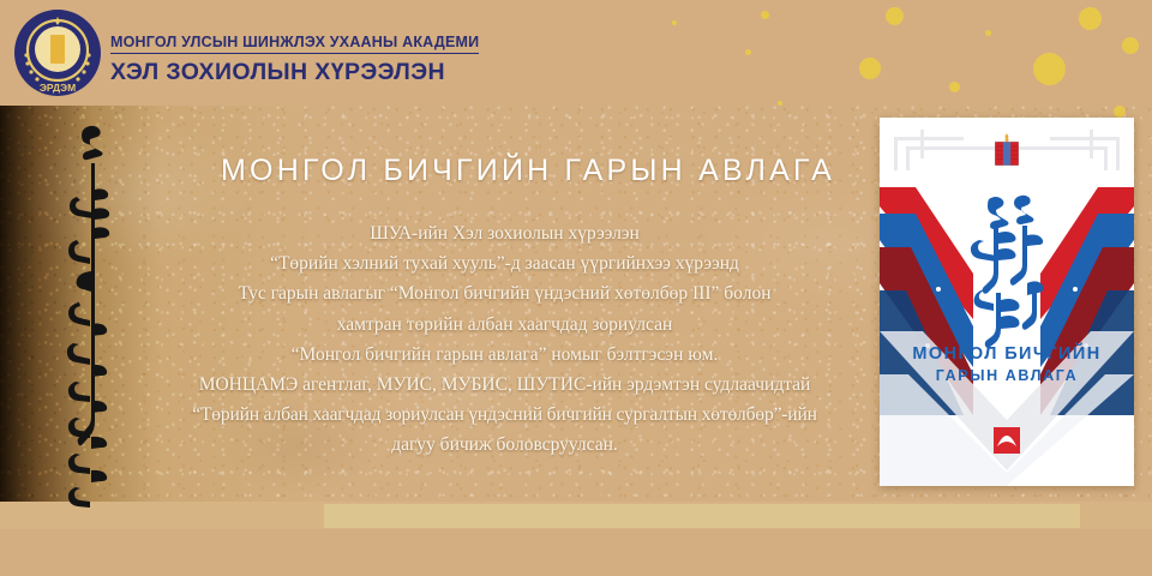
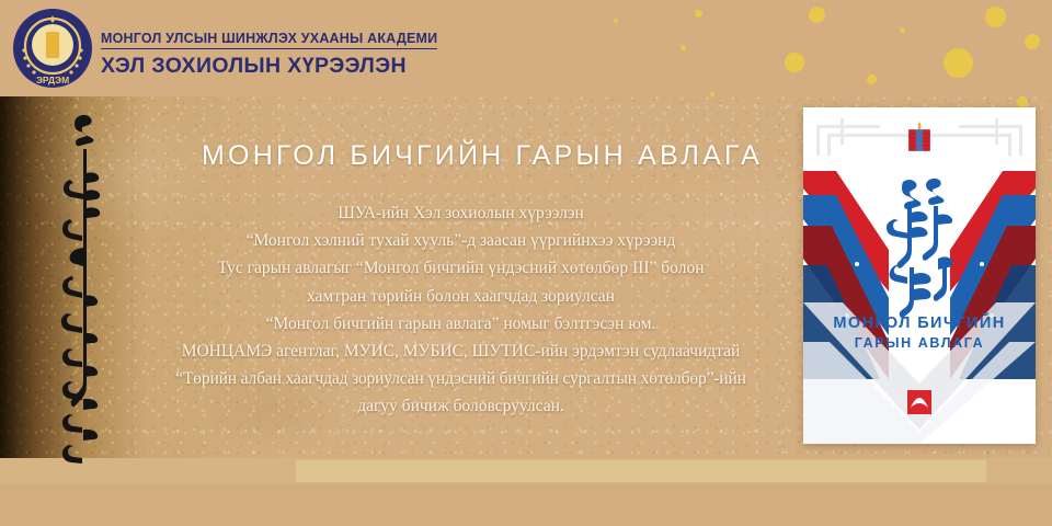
  ЭРДЭМ
  МОНГОЛ УЛСЫН ШИНЖЛЭХ УХААНЫ АКАДЕМИ
  ХЭЛ ЗОХИОЛЫН ХҮРЭЭЛЭН
  МОНГОЛ БИЧГИЙН ГАРЫН АВЛАГА
  ШУА-ийн Хэл зохиолын хүрээлэн
- “Төрийн хэлний тухай хууль”-д заасан үүргийнхээ хүрээнд
+ “Монгол хэлний тухай хууль”-д заасан үүргийнхээ хүрээнд
  Тус гарын авлагыг “Монгол бичгийн үндэсний хөтөлбөр III” болон
- хамтран төрийн албан хаагчдад зориулсан
+ хамтран төрийн болон хаагчдад зориулсан
  “Монгол бичгийн гарын авлага” номыг бэлтгэсэн юм.
  МОНЦАМЭ агентлаг, МУИС, МУБИС, ШУТИС-ийн эрдэмтэн судлаачидтай
  “Төрийн албан хаагчдад зориулсан үндэсний бичгийн сургалтын хөтөлбөр”-ийн
  дагуу бичиж боловсруулсан.
  МОНГОЛ БИЧГИЙН
  ГАРЫН АВЛАГА
